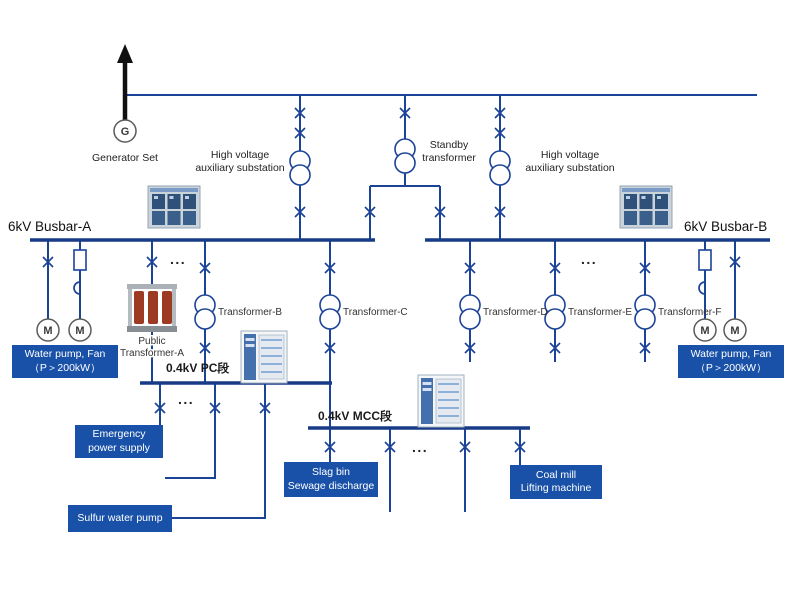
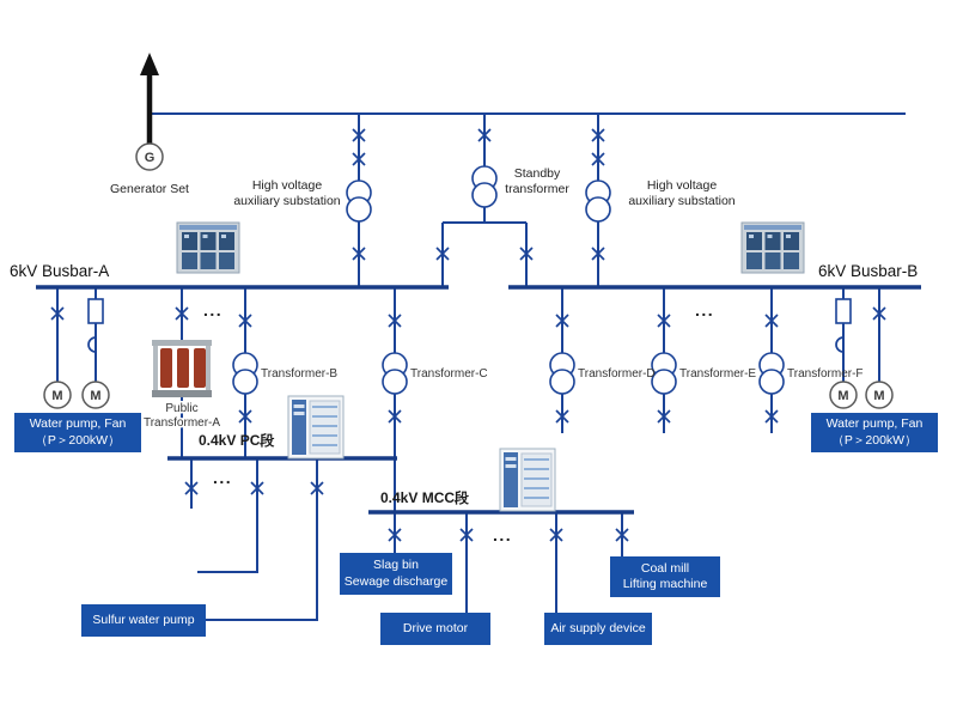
  G
  Generator Set
  M
  M
  M
  M
  High voltage
  auxiliary substation
  Standby
  transformer
  High voltage
  auxiliary substation
  6kV Busbar-A
  6kV Busbar-B
  Public
  Transformer-A
  Transformer-B
  Transformer-C
  Transformer-D
  Transformer-E
  Transformer-F
  0.4kV PC段
  0.4kV MCC段
  ...
  ...
  ...
  ...
  Water pump, Fan
  （P＞200kW）
  Water pump, Fan
  （P＞200kW）
- Emergency
- power supply
  Sulfur water pump
  Slag bin
  Sewage discharge
+ Drive motor
+ Air supply device
  Coal mill
  Lifting machine
